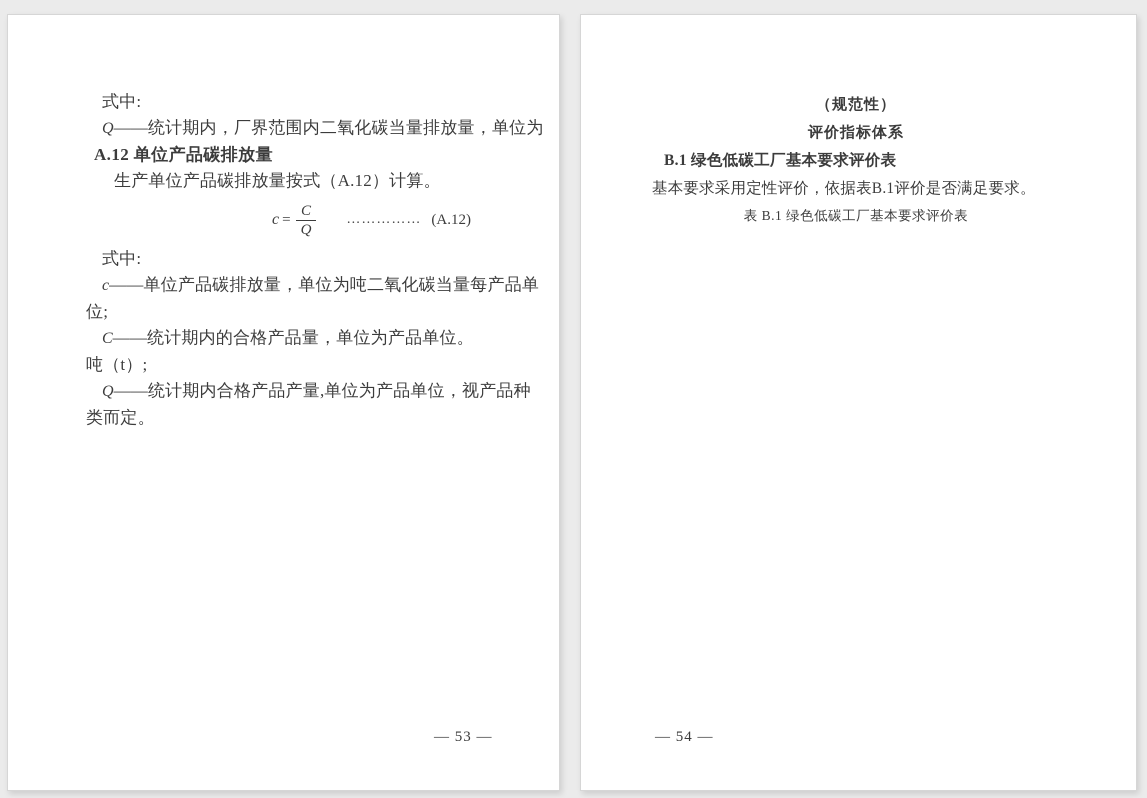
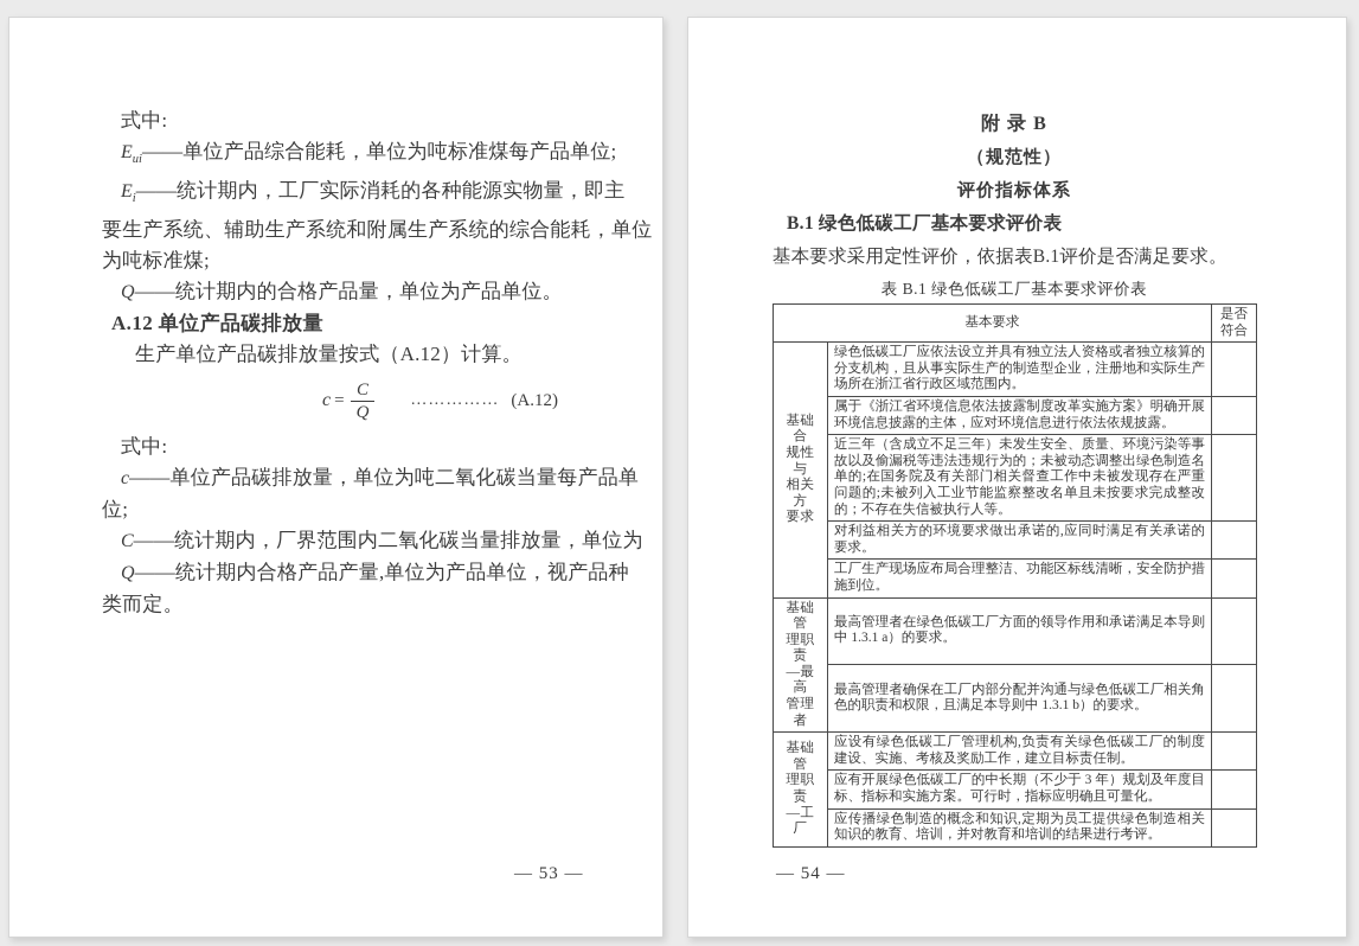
  式中:
+ Eui——单位产品综合能耗，单位为吨标准煤每产品单位;
+ Ei——统计期内，工厂实际消耗的各种能源实物量，即主
+ 要生产系统、辅助生产系统和附属生产系统的综合能耗，单位
+ 为吨标准煤;
- Q——统计期内，厂界范围内二氧化碳当量排放量，单位为
+ Q——统计期内的合格产品量，单位为产品单位。
  A.12 单位产品碳排放量
  生产单位产品碳排放量按式（A.12）计算。
  c
  =
  C
  Q
  ……………
  (A.12)
  式中:
  c——单位产品碳排放量，单位为吨二氧化碳当量每产品单
  位;
- C——统计期内的合格产品量，单位为产品单位。
+ C——统计期内，厂界范围内二氧化碳当量排放量，单位为
- 吨（t）;
  Q——统计期内合格产品产量,单位为产品单位，视产品种
  类而定。
  — 53 —
+ 附 录 B
  （规范性）
  评价指标体系
  B.1 绿色低碳工厂基本要求评价表
  基本要求采用定性评价，依据表B.1评价是否满足要求。
  表 B.1 绿色低碳工厂基本要求评价表
+ 基本要求	是否 符合
+ 基础合 规性与 相关方 要求	绿色低碳工厂应依法设立并具有独立法人资格或者独立核算的分支机构，且从事实际生产的制造型企业，注册地和实际生产场所在浙江省行政区域范围内。
+ 属于《浙江省环境信息依法披露制度改革实施方案》明确开展环境信息披露的主体，应对环境信息进行依法依规披露。
+ 近三年（含成立不足三年）未发生安全、质量、环境污染等事故以及偷漏税等违法违规行为的；未被动态调整出绿色制造名单的;在国务院及有关部门相关督查工作中未被发现存在严重问题的;未被列入工业节能监察整改名单且未按要求完成整改的；不存在失信被执行人等。
+ 对利益相关方的环境要求做出承诺的,应同时满足有关承诺的要求。
+ 工厂生产现场应布局合理整洁、功能区标线清晰，安全防护措施到位。
+ 基础管 理职责 —最高 管理者	最高管理者在绿色低碳工厂方面的领导作用和承诺满足本导则中 1.3.1 a）的要求。
+ 最高管理者确保在工厂内部分配并沟通与绿色低碳工厂相关角色的职责和权限，且满足本导则中 1.3.1 b）的要求。
+ 基础管 理职责 —工厂	应设有绿色低碳工厂管理机构,负责有关绿色低碳工厂的制度建设、实施、考核及奖励工作，建立目标责任制。
+ 应有开展绿色低碳工厂的中长期（不少于 3 年）规划及年度目标、指标和实施方案。可行时，指标应明确且可量化。
+ 应传播绿色制造的概念和知识,定期为员工提供绿色制造相关知识的教育、培训，并对教育和培训的结果进行考评。
  — 54 —
